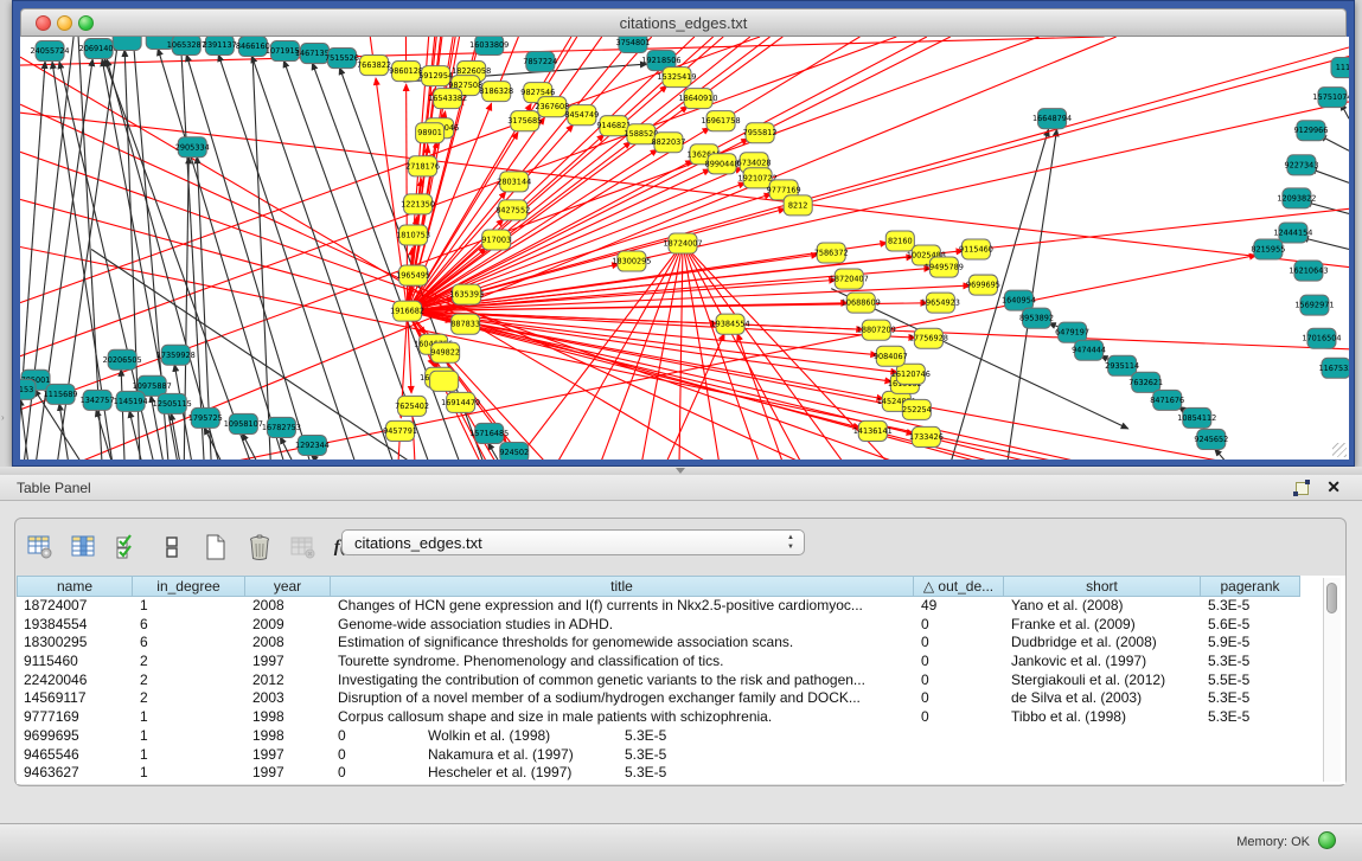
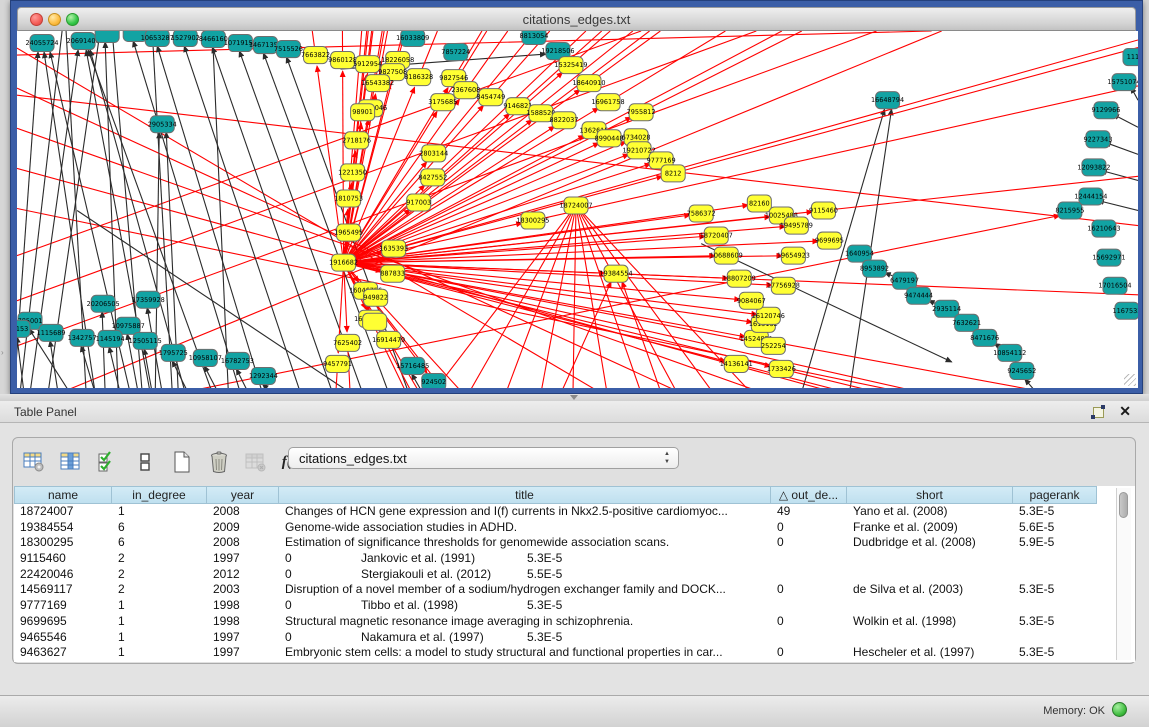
  citations_edges.txt
  24055724
  2069140
  10653287
- 2391137
+ 1527902
  8466160
  1071915
  1467135
  7515526
  16033809
  7857224
- 3754801
+ 8813054
  19218506
  2905334
  16648794
  111
  1575107
  9129966
  9227343
  12093822
  12444154
  8215955
  16210643
  15692971
  17016504
  116753
  1640954
  8953892
  6479197
  9474444
  2935114
  7632621
  8471676
  10854112
  9245652
  20206505
  17359928
  10975887
  1115689
  1342757
  1145194
  12505115
  1795725
  10958107
  16782753
  1292344
  15716485
  924502
  7663822
  9827508
  16543382
  8186328
  9827546
  2367608
  3175685
  8454749
  914682
  98901
  18640910
  16961758
  158852
  8822037
  7955812
  13626
  8990448
  6734028
  19210722
  9777169
  8212
  2718176
  1221350
  2803144
  8427552
  1810753
  917003
  18300295
  1635393
  887833
  949822
  16914479
  7625402
  9457791
  14136141
  1733426
  252254
  16120746
  9084067
  18807209
  17756928
  10688609
  18720407
  7586372
  82160
  10025488
  19495789
  9699695
  19654923
  9115460
  19384554
  1965495
  1916682
  18724007
  ›
  Table Panel
  ✕
  citations_edges.txt
  name
  in_degree
  year
  title
  △ out_de...
  short
  pagerank
  18724007
  1
  2008
  Changes of HCN gene expression and I(f) currents in Nkx2.5-positive cardiomyoc...
  49
  Yano et al. (2008)
  5.3E-5
  19384554
  6
  2009
  Genome-wide association studies in ADHD.
  0
  Franke et al. (2009)
  5.6E-5
  18300295
  6
  2008
  Estimation of significance thresholds for genomewide association scans.
  0
  Dudbridge et al. (2008)
  5.9E-5
  9115460
  2
  1997
- Tourette syndrome. Phenomenology and classification of tics.
  0
- Jankovic et al. (1997)
+ Jankovic et al. (1991)
  5.3E-5
  22420046
  2
  2012
- Investigating the contribution of common genetic variants to the risk and pathogen...
  0
  Stergiakouli et al. (2012)
  5.5E-5
  14569117
  2
  2003
  Disruption of a novel member of a sodium/hydrogen exchanger family and DOCK...
  0
  de Silva et al. (2003)
  5.3E-5
  9777169
  1
  1998
- Corpus callosum shape and size in male patients with schizophrenia.
  0
  Tibbo et al. (1998)
  5.3E-5
  9699695
  1
  1998
+ Structural magnetic resonance image averaging in schizophrenia.
  0
  Wolkin et al. (1998)
  5.3E-5
  9465546
  1
  1997
  0
  Nakamura et al. (1997)
  5.3E-5
  9463627
  1
  1997
+ Embryonic stem cells: a model to study structural and functional properties in car...
  0
  Hescheler et al. (1997)
  5.3E-5
  Memory: OK
